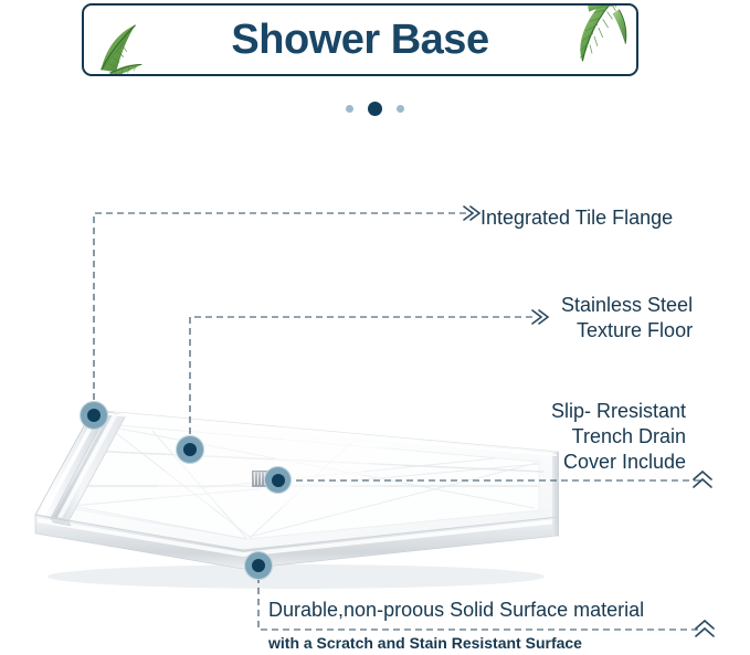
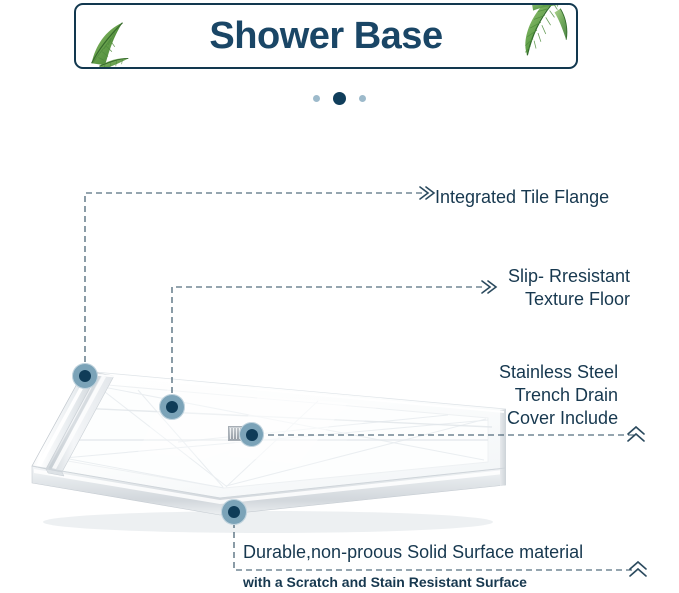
  Shower Base
  Integrated Tile Flange
- Stainless Steel
+ Slip- Rresistant
  Texture Floor
- Slip- Rresistant
+ Stainless Steel
  Trench Drain
  Cover Include
  Durable,non-proous Solid Surface material
  with a Scratch and Stain Resistant Surface
